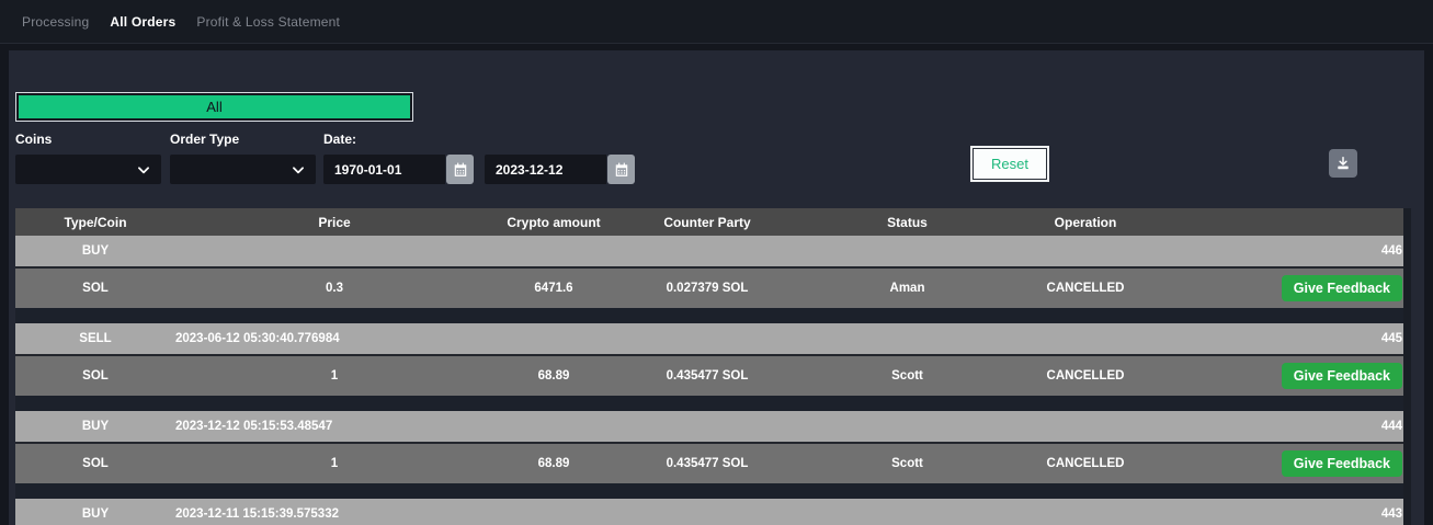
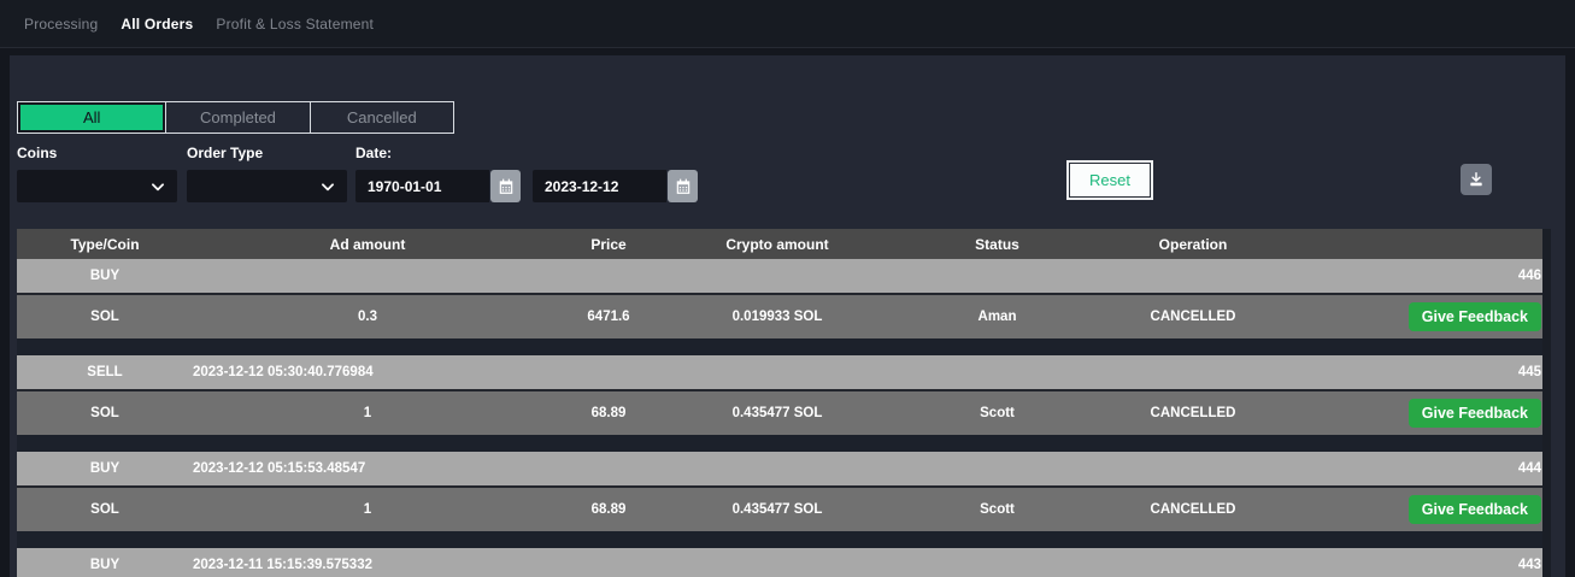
  Processing
  All Orders
  Profit & Loss Statement
  All
+ Completed
+ Cancelled
  Coins
  Order Type
  Date:
  1970-01-01
  2023-12-12
  Reset
  Type/Coin
+ Ad amount
  Price
  Crypto amount
- Counter Party
  Status
  Operation
  BUY
  446
  SOL
  0.3
  6471.6
- 0.027379 SOL
+ 0.019933 SOL
  Aman
  CANCELLED
  Give Feedback
  SELL
- 2023-06-12 05:30:40.776984
+ 2023-12-12 05:30:40.776984
  445
  SOL
  1
  68.89
  0.435477 SOL
  Scott
  CANCELLED
  Give Feedback
  BUY
  2023-12-12 05:15:53.48547
  444
  SOL
  1
  68.89
  0.435477 SOL
  Scott
  CANCELLED
  Give Feedback
  BUY
  2023-12-11 15:15:39.575332
  443
